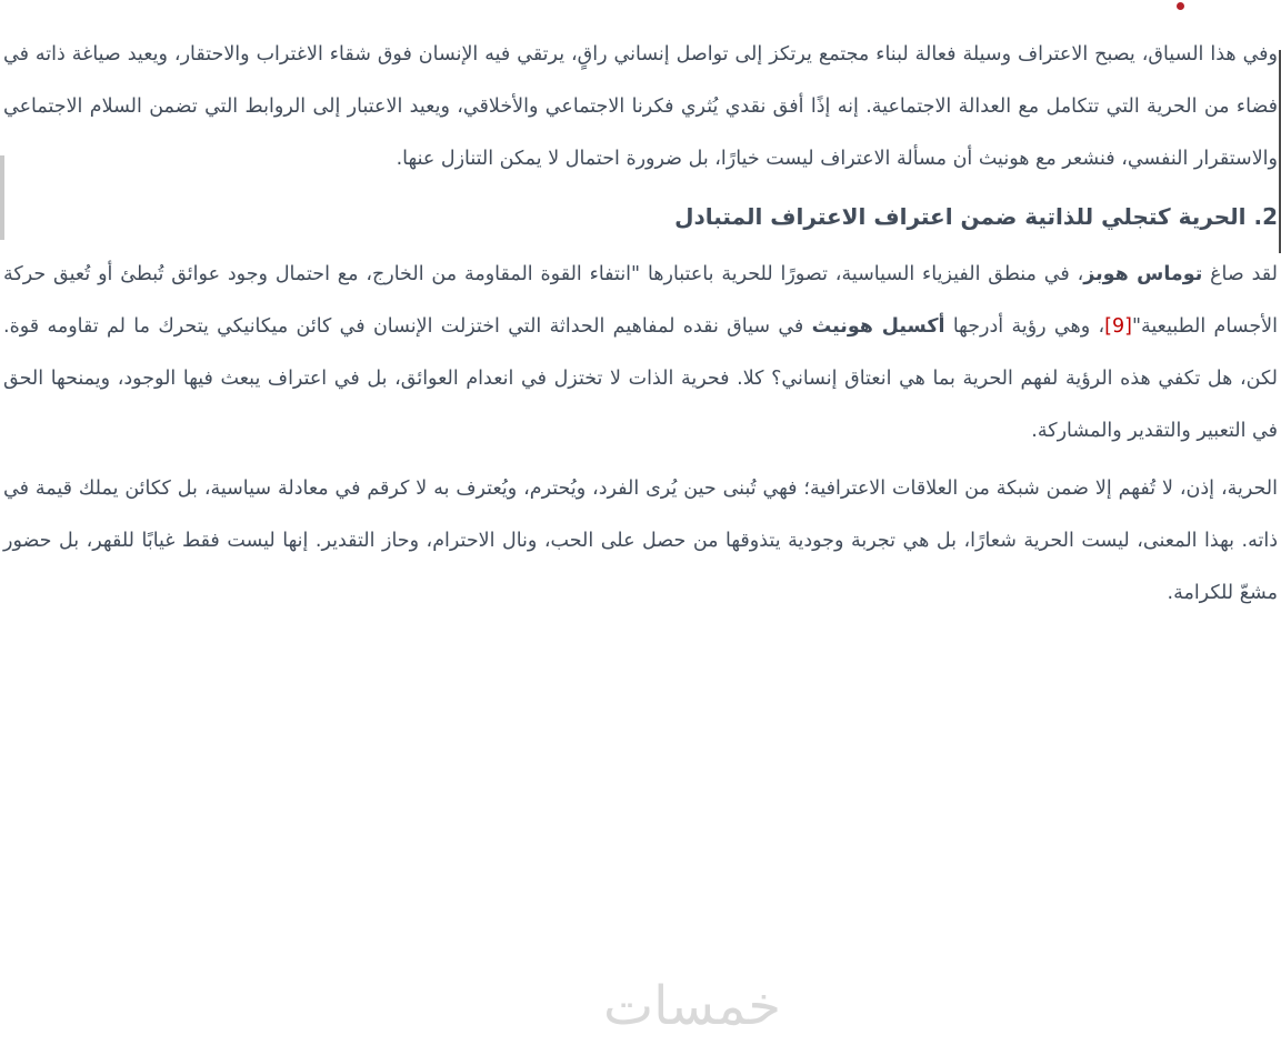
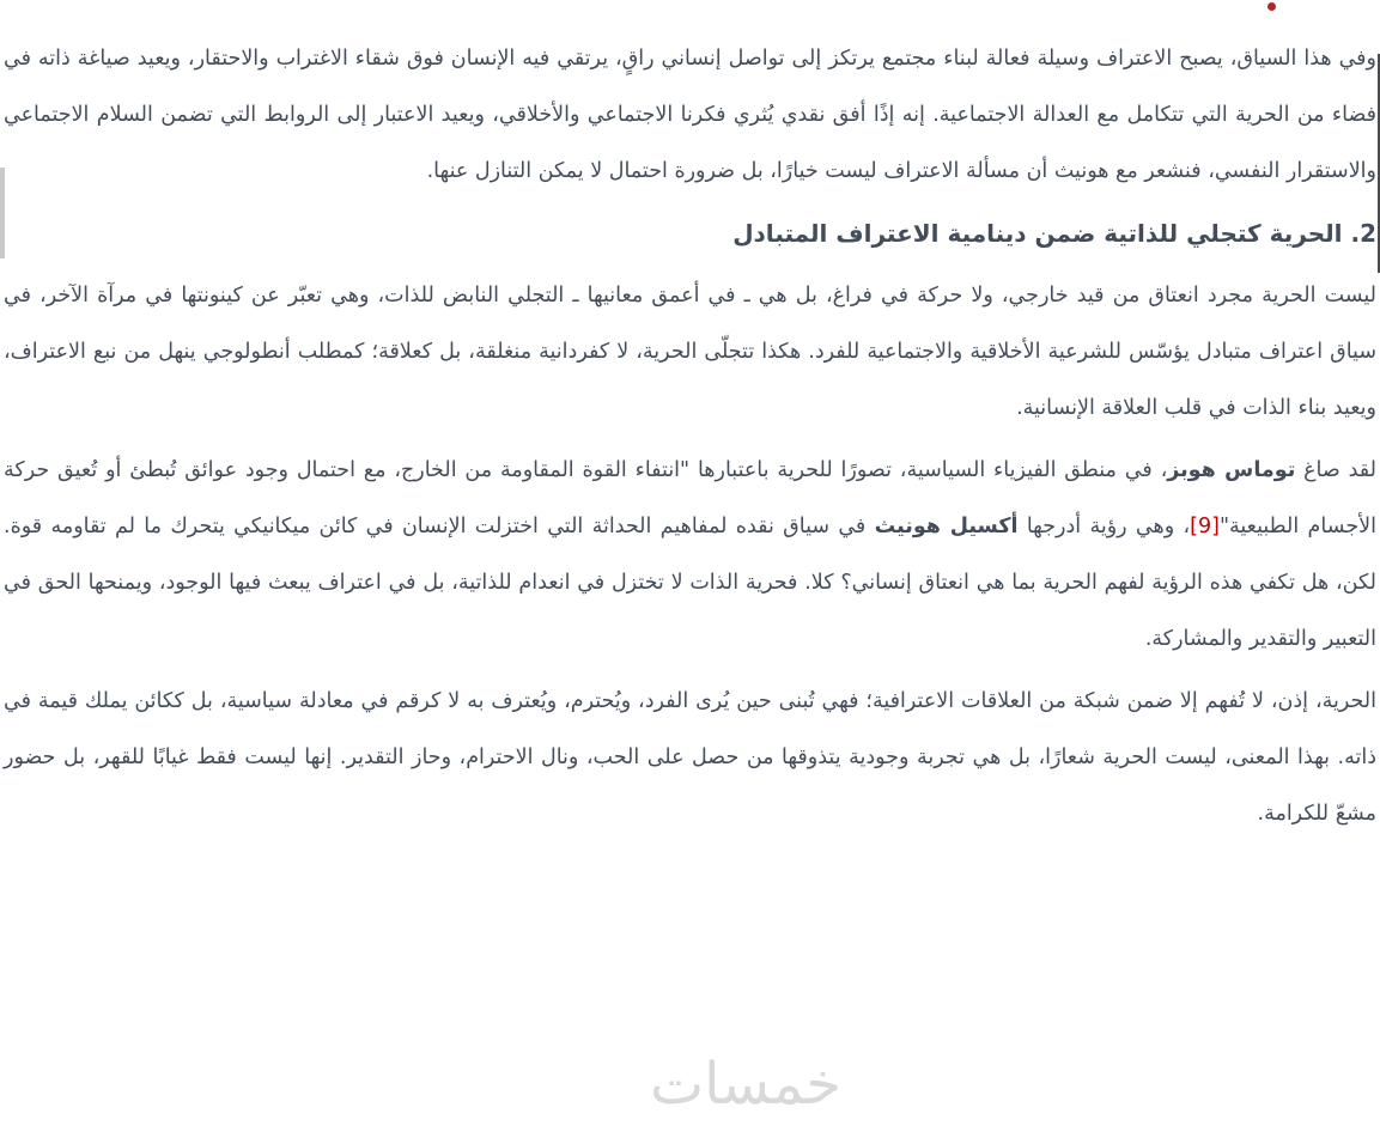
  خمسات
  وفي هذا السياق، يصبح الاعتراف وسيلة فعالة لبناء مجتمع يرتكز إلى تواصل إنساني راقٍ، يرتقي فيه الإنسان فوق شقاء الاغتراب والاحتقار، ويعيد صياغة ذاته في فضاء من الحرية التي تتكامل مع العدالة الاجتماعية. إنه إذًا أفق نقدي يُثري فكرنا الاجتماعي والأخلاقي، ويعيد الاعتبار إلى الروابط التي تضمن السلام الاجتماعي والاستقرار النفسي، فنشعر مع هونيث أن مسألة الاعتراف ليست خيارًا، بل ضرورة احتمال لا يمكن التنازل عنها.
- 2. الحرية كتجلي للذاتية ضمن اعتراف الاعتراف المتبادل
+ 2. الحرية كتجلي للذاتية ضمن دينامية الاعتراف المتبادل
+ ليست الحرية مجرد انعتاق من قيد خارجي، ولا حركة في فراغ، بل هي ـ في أعمق معانيها ـ التجلي النابض للذات، وهي تعبّر عن كينونتها في مرآة الآخر، في سياق اعتراف متبادل يؤسّس للشرعية الأخلاقية والاجتماعية للفرد. هكذا تتجلّى الحرية، لا كفردانية منغلقة، بل كعلاقة؛ كمطلب أنطولوجي ينهل من نبع الاعتراف، ويعيد بناء الذات في قلب العلاقة الإنسانية.
- لقد صاغ توماس هوبز، في منطق الفيزياء السياسية، تصورًا للحرية باعتبارها "انتفاء القوة المقاومة من الخارج، مع احتمال وجود عوائق تُبطئ أو تُعيق حركة الأجسام الطبيعية"[9]، وهي رؤية أدرجها أكسيل هونيث في سياق نقده لمفاهيم الحداثة التي اختزلت الإنسان في كائن ميكانيكي يتحرك ما لم تقاومه قوة. لكن، هل تكفي هذه الرؤية لفهم الحرية بما هي انعتاق إنساني؟ كلا. فحرية الذات لا تختزل في انعدام العوائق، بل في اعتراف يبعث فيها الوجود، ويمنحها الحق في التعبير والتقدير والمشاركة.
+ لقد صاغ توماس هوبز، في منطق الفيزياء السياسية، تصورًا للحرية باعتبارها "انتفاء القوة المقاومة من الخارج، مع احتمال وجود عوائق تُبطئ أو تُعيق حركة الأجسام الطبيعية"[9]، وهي رؤية أدرجها أكسيل هونيث في سياق نقده لمفاهيم الحداثة التي اختزلت الإنسان في كائن ميكانيكي يتحرك ما لم تقاومه قوة. لكن، هل تكفي هذه الرؤية لفهم الحرية بما هي انعتاق إنساني؟ كلا. فحرية الذات لا تختزل في انعدام للذاتية، بل في اعتراف يبعث فيها الوجود، ويمنحها الحق في التعبير والتقدير والمشاركة.
  الحرية، إذن، لا تُفهم إلا ضمن شبكة من العلاقات الاعترافية؛ فهي تُبنى حين يُرى الفرد، ويُحترم، ويُعترف به لا كرقم في معادلة سياسية، بل ككائن يملك قيمة في ذاته. بهذا المعنى، ليست الحرية شعارًا، بل هي تجربة وجودية يتذوقها من حصل على الحب، ونال الاحترام، وحاز التقدير. إنها ليست فقط غيابًا للقهر، بل حضور مشعّ للكرامة.
